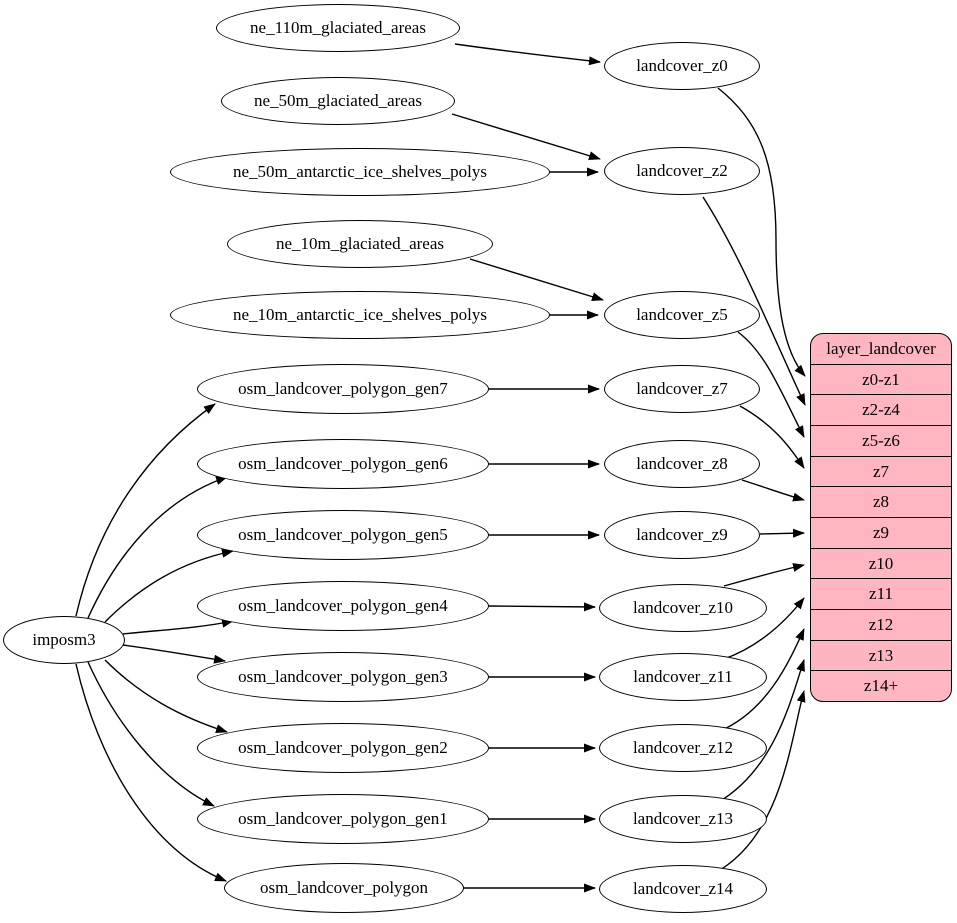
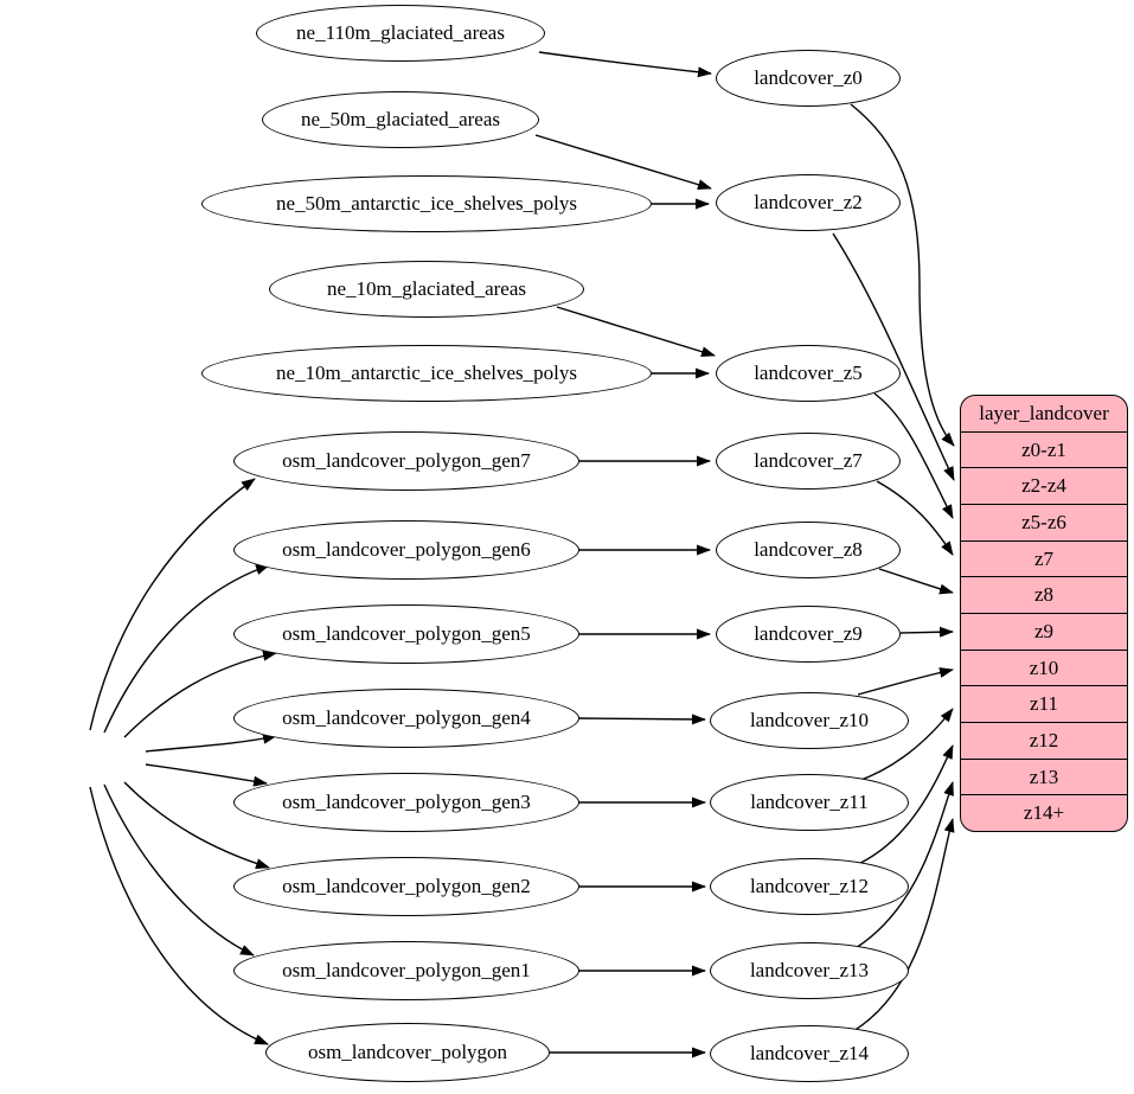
- imposm3
  ne_110m_glaciated_areas
  ne_50m_glaciated_areas
  ne_50m_antarctic_ice_shelves_polys
  ne_10m_glaciated_areas
  ne_10m_antarctic_ice_shelves_polys
  osm_landcover_polygon_gen7
  osm_landcover_polygon_gen6
  osm_landcover_polygon_gen5
  osm_landcover_polygon_gen4
  osm_landcover_polygon_gen3
  osm_landcover_polygon_gen2
  osm_landcover_polygon_gen1
  osm_landcover_polygon
  landcover_z0
  landcover_z2
  landcover_z5
  landcover_z7
  landcover_z8
  landcover_z9
  landcover_z10
  landcover_z11
  landcover_z12
  landcover_z13
  landcover_z14
  layer_landcover
  z0-z1
  z2-z4
  z5-z6
  z7
  z8
  z9
  z10
  z11
  z12
  z13
  z14+
